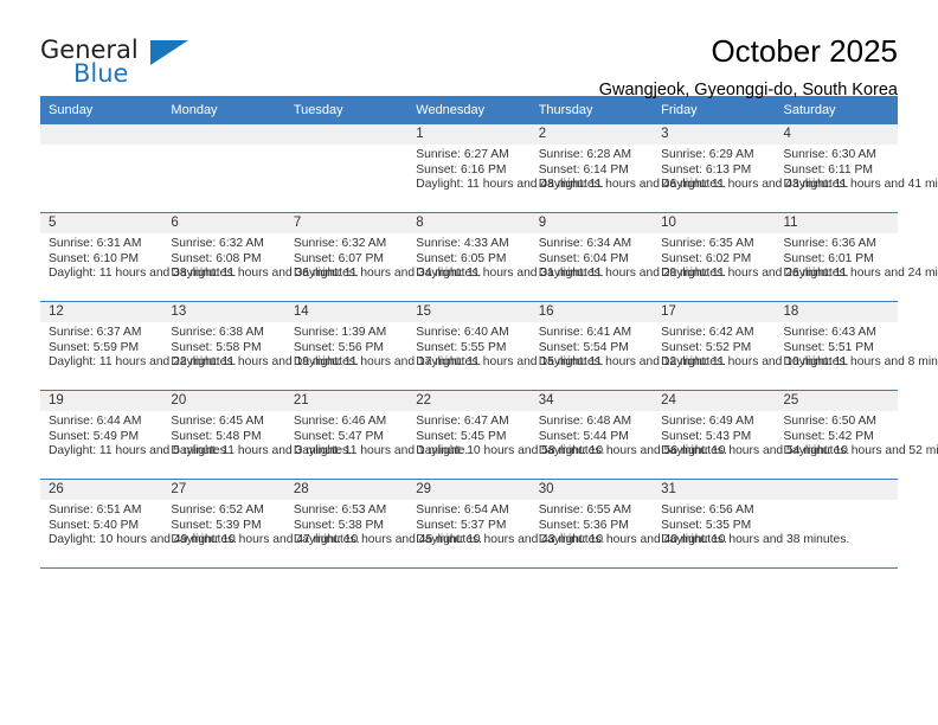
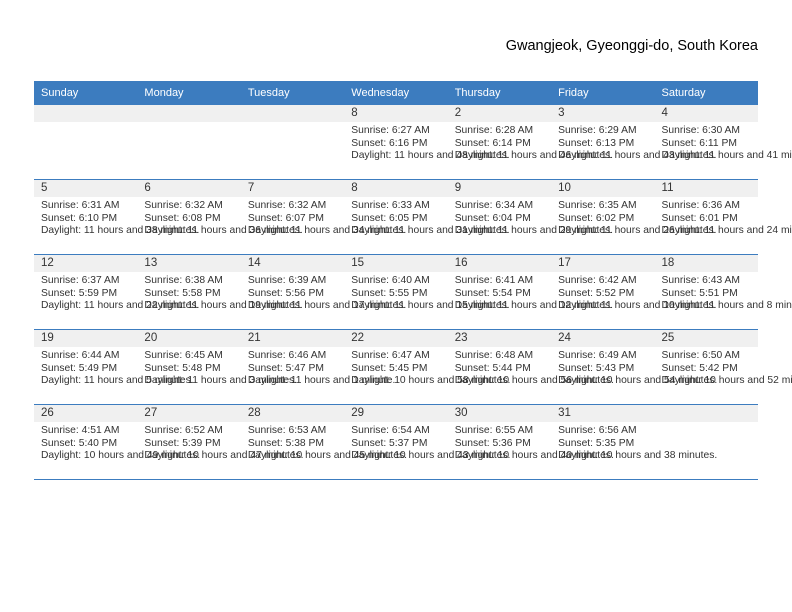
- General
- Blue
- October 2025
  Gwangjeok, Gyeonggi-do, South Korea
  Sunday	Monday	Tuesday	Wednesday	Thursday	Friday	Saturday
- 			1Sunrise: 6:27 AMSunset: 6:16 PMDaylight: 11 hours and	2Sunrise: 6:28 AMSunset: 6:14 PMDaylight: 11 hours and	3Sunrise: 6:29 AMSunset: 6:13 PMDaylight: 11 hours and	4Sunrise: 6:30 AMSunset: 6:11 PMDaylight: 11 hours and 41 mi
+ 			8Sunrise: 6:27 AMSunset: 6:16 PMDaylight: 11 hours and	2Sunrise: 6:28 AMSunset: 6:14 PMDaylight: 11 hours and	3Sunrise: 6:29 AMSunset: 6:13 PMDaylight: 11 hours and	4Sunrise: 6:30 AMSunset: 6:11 PMDaylight: 11 hours and 41 mi
- 5Sunrise: 6:31 AMSunset: 6:10 PMDaylight: 11 hours and	6Sunrise: 6:32 AMSunset: 6:08 PMDaylight: 11 hours and	7Sunrise: 6:32 AMSunset: 6:07 PMDaylight: 11 hours and	8Sunrise: 4:33 AMSunset: 6:05 PMDaylight: 11 hours and	9Sunrise: 6:34 AMSunset: 6:04 PMDaylight: 11 hours and	10Sunrise: 6:35 AMSunset: 6:02 PMDaylight: 11 hours and	11Sunrise: 6:36 AMSunset: 6:01 PMDaylight: 11 hours and 24 mi
+ 5Sunrise: 6:31 AMSunset: 6:10 PMDaylight: 11 hours and	6Sunrise: 6:32 AMSunset: 6:08 PMDaylight: 11 hours and	7Sunrise: 6:32 AMSunset: 6:07 PMDaylight: 11 hours and	8Sunrise: 6:33 AMSunset: 6:05 PMDaylight: 11 hours and	9Sunrise: 6:34 AMSunset: 6:04 PMDaylight: 11 hours and	10Sunrise: 6:35 AMSunset: 6:02 PMDaylight: 11 hours and	11Sunrise: 6:36 AMSunset: 6:01 PMDaylight: 11 hours and 24 mi
- 12Sunrise: 6:37 AMSunset: 5:59 PMDaylight: 11 hours and	13Sunrise: 6:38 AMSunset: 5:58 PMDaylight: 11 hours and	14Sunrise: 1:39 AMSunset: 5:56 PMDaylight: 11 hours and	15Sunrise: 6:40 AMSunset: 5:55 PMDaylight: 11 hours and	16Sunrise: 6:41 AMSunset: 5:54 PMDaylight: 11 hours and	17Sunrise: 6:42 AMSunset: 5:52 PMDaylight: 11 hours and	18Sunrise: 6:43 AMSunset: 5:51 PMDaylight: 11 hours and 8 min
+ 12Sunrise: 6:37 AMSunset: 5:59 PMDaylight: 11 hours and	13Sunrise: 6:38 AMSunset: 5:58 PMDaylight: 11 hours and	14Sunrise: 6:39 AMSunset: 5:56 PMDaylight: 11 hours and	15Sunrise: 6:40 AMSunset: 5:55 PMDaylight: 11 hours and	16Sunrise: 6:41 AMSunset: 5:54 PMDaylight: 11 hours and	17Sunrise: 6:42 AMSunset: 5:52 PMDaylight: 11 hours and	18Sunrise: 6:43 AMSunset: 5:51 PMDaylight: 11 hours and 8 min
- 19Sunrise: 6:44 AMSunset: 5:49 PMDaylight: 11 hours and	20Sunrise: 6:45 AMSunset: 5:48 PMDaylight: 11 hours and	21Sunrise: 6:46 AMSunset: 5:47 PMDaylight: 11 hours and	22Sunrise: 6:47 AMSunset: 5:45 PMDaylight: 10 hours and	34Sunrise: 6:48 AMSunset: 5:44 PMDaylight: 10 hours and	24Sunrise: 6:49 AMSunset: 5:43 PMDaylight: 10 hours and	25Sunrise: 6:50 AMSunset: 5:42 PMDaylight: 10 hours and 52 mi
+ 19Sunrise: 6:44 AMSunset: 5:49 PMDaylight: 11 hours and	20Sunrise: 6:45 AMSunset: 5:48 PMDaylight: 11 hours and	21Sunrise: 6:46 AMSunset: 5:47 PMDaylight: 11 hours and	22Sunrise: 6:47 AMSunset: 5:45 PMDaylight: 10 hours and	23Sunrise: 6:48 AMSunset: 5:44 PMDaylight: 10 hours and	24Sunrise: 6:49 AMSunset: 5:43 PMDaylight: 10 hours and	25Sunrise: 6:50 AMSunset: 5:42 PMDaylight: 10 hours and 52 mi
- 26Sunrise: 6:51 AMSunset: 5:40 PMDaylight: 10 hours and	27Sunrise: 6:52 AMSunset: 5:39 PMDaylight: 10 hours and	28Sunrise: 6:53 AMSunset: 5:38 PMDaylight: 10 hours and	29Sunrise: 6:54 AMSunset: 5:37 PMDaylight: 10 hours and	30Sunrise: 6:55 AMSunset: 5:36 PMDaylight: 10 hours and	31Sunrise: 6:56 AMSunset: 5:35 PMDaylight: 10 hours and 38 minutes.
+ 26Sunrise: 4:51 AMSunset: 5:40 PMDaylight: 10 hours and	27Sunrise: 6:52 AMSunset: 5:39 PMDaylight: 10 hours and	28Sunrise: 6:53 AMSunset: 5:38 PMDaylight: 10 hours and	29Sunrise: 6:54 AMSunset: 5:37 PMDaylight: 10 hours and	30Sunrise: 6:55 AMSunset: 5:36 PMDaylight: 10 hours and	31Sunrise: 6:56 AMSunset: 5:35 PMDaylight: 10 hours and 38 minutes.
